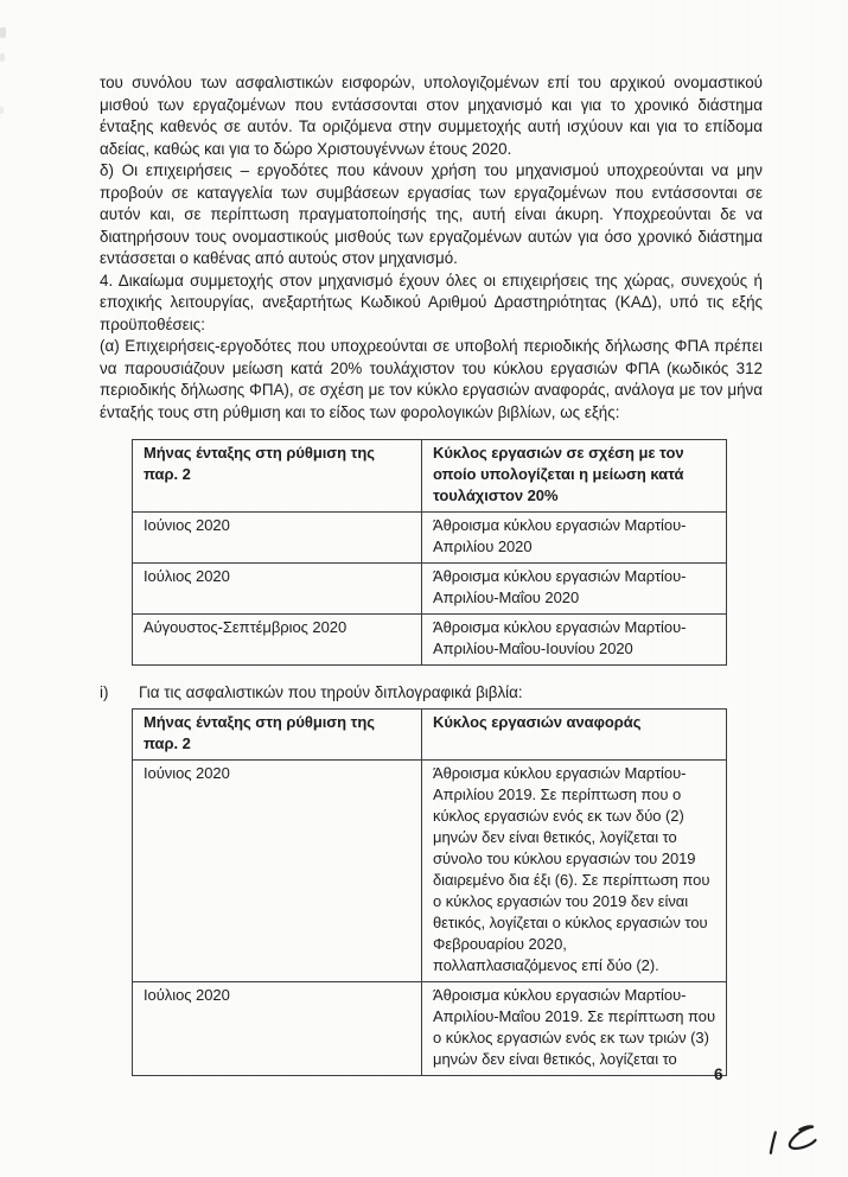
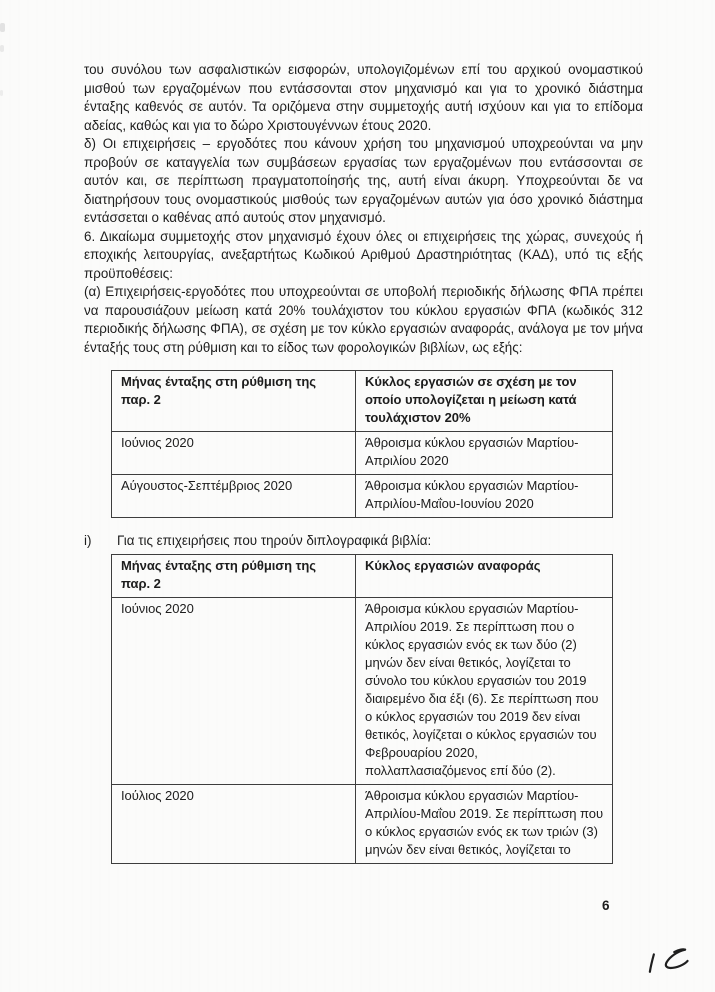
  του συνόλου των ασφαλιστικών εισφορών, υπολογιζομένων επί του αρχικού ονομαστικού μισθού των εργαζομένων που εντάσσονται στον μηχανισμό και για το χρονικό διάστημα ένταξης καθενός σε αυτόν. Τα οριζόμενα στην συμμετοχής αυτή ισχύουν και για το επίδομα αδείας, καθώς και για το δώρο Χριστουγέννων έτους 2020.
  δ) Οι επιχειρήσεις – εργοδότες που κάνουν χρήση του μηχανισμού υποχρεούνται να μην προβούν σε καταγγελία των συμβάσεων εργασίας των εργαζομένων που εντάσσονται σε αυτόν και, σε περίπτωση πραγματοποίησής της, αυτή είναι άκυρη. Υποχρεούνται δε να διατηρήσουν τους ονομαστικούς μισθούς των εργαζομένων αυτών για όσο χρονικό διάστημα εντάσσεται ο καθένας από αυτούς στον μηχανισμό.
- 4. Δικαίωμα συμμετοχής στον μηχανισμό έχουν όλες οι επιχειρήσεις της χώρας, συνεχούς ή εποχικής λειτουργίας, ανεξαρτήτως Κωδικού Αριθμού Δραστηριότητας (ΚΑΔ), υπό τις εξής προϋποθέσεις:
+ 6. Δικαίωμα συμμετοχής στον μηχανισμό έχουν όλες οι επιχειρήσεις της χώρας, συνεχούς ή εποχικής λειτουργίας, ανεξαρτήτως Κωδικού Αριθμού Δραστηριότητας (ΚΑΔ), υπό τις εξής προϋποθέσεις:
  (α) Επιχειρήσεις-εργοδότες που υποχρεούνται σε υποβολή περιοδικής δήλωσης ΦΠΑ πρέπει να παρουσιάζουν μείωση κατά 20% τουλάχιστον του κύκλου εργασιών ΦΠΑ (κωδικός 312 περιοδικής δήλωσης ΦΠΑ), σε σχέση με τον κύκλο εργασιών αναφοράς, ανάλογα με τον μήνα ένταξής τους στη ρύθμιση και το είδος των φορολογικών βιβλίων, ως εξής:
  Μήνας ένταξης στη ρύθμιση της παρ. 2	Κύκλος εργασιών σε σχέση με τον οποίο υπολογίζεται η μείωση κατά τουλάχιστον 20%
  Ιούνιος 2020	Άθροισμα κύκλου εργασιών Μαρτίου-Απριλίου 2020
- Ιούλιος 2020	Άθροισμα κύκλου εργασιών Μαρτίου-Απριλίου-Μαΐου 2020
  Αύγουστος-Σεπτέμβριος 2020	Άθροισμα κύκλου εργασιών Μαρτίου-Απριλίου-Μαΐου-Ιουνίου 2020
  i)
- Για τις ασφαλιστικών που τηρούν διπλογραφικά βιβλία:
+ Για τις επιχειρήσεις που τηρούν διπλογραφικά βιβλία:
  Μήνας ένταξης στη ρύθμιση της παρ. 2	Κύκλος εργασιών αναφοράς
  Ιούνιος 2020	Άθροισμα κύκλου εργασιών Μαρτίου-Απριλίου 2019. Σε περίπτωση που ο κύκλος εργασιών ενός εκ των δύο (2) μηνών δεν είναι θετικός, λογίζεται το σύνολο του κύκλου εργασιών του 2019 διαιρεμένο δια έξι (6). Σε περίπτωση που ο κύκλος εργασιών του 2019 δεν είναι θετικός, λογίζεται ο κύκλος εργασιών του Φεβρουαρίου 2020, πολλαπλασιαζόμενος επί δύο (2).
  Ιούλιος 2020	Άθροισμα κύκλου εργασιών Μαρτίου-Απριλίου-Μαΐου 2019. Σε περίπτωση που ο κύκλος εργασιών ενός εκ των τριών (3) μηνών δεν είναι θετικός, λογίζεται το
  6
